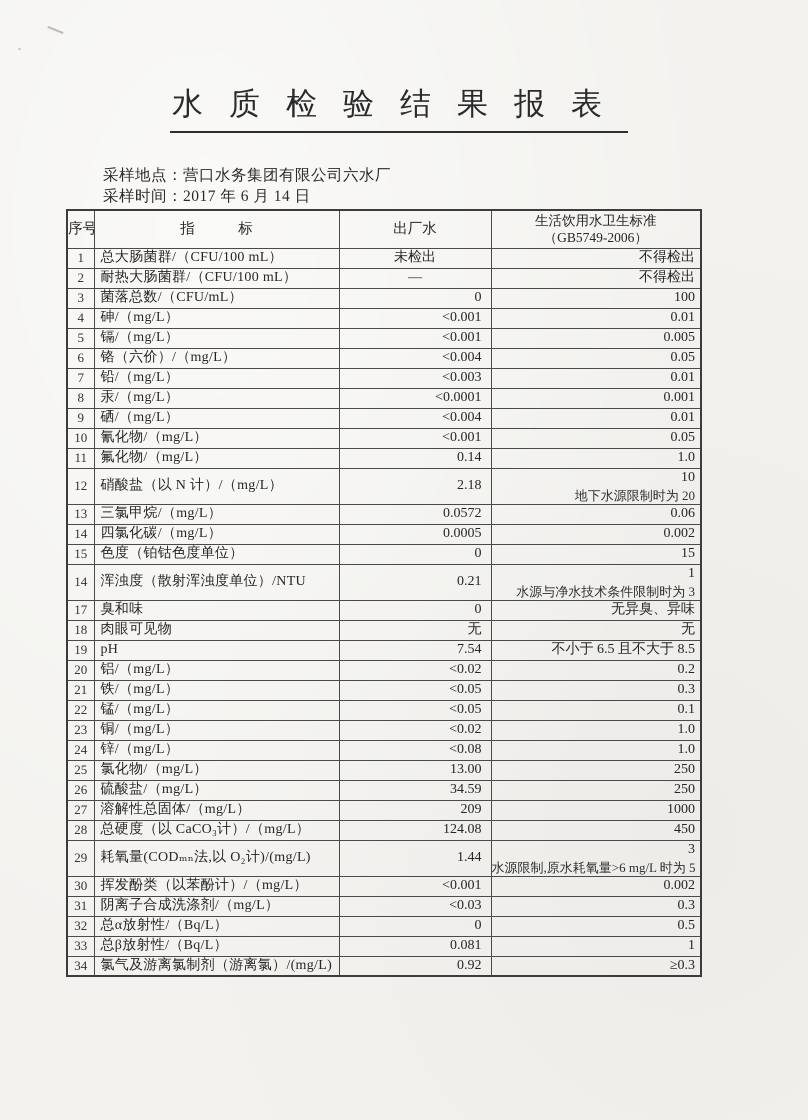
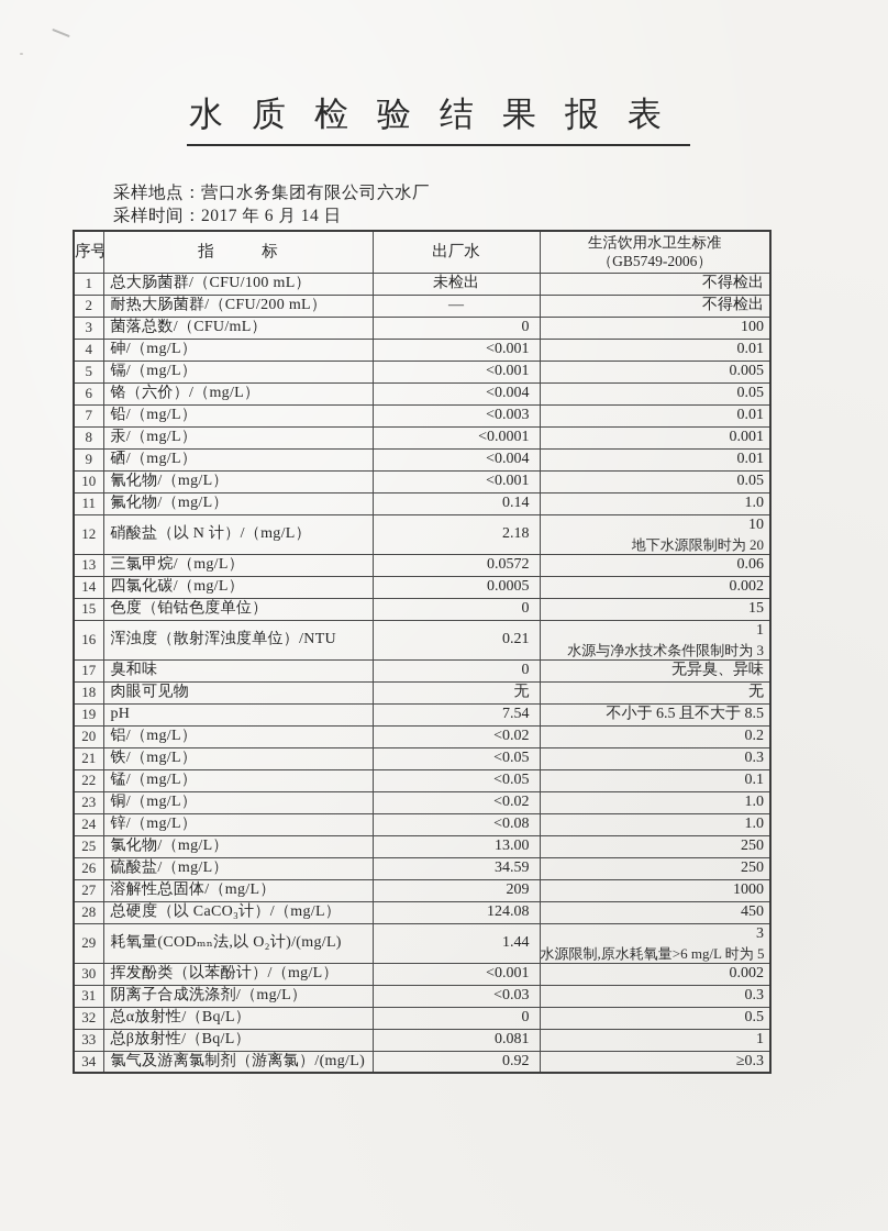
  水质检验结果报表
  采样地点：营口水务集团有限公司六水厂
  采样时间：2017 年 6 月 14 日
  序号	指 标	出厂水	生活饮用水卫生标准 （GB5749-2006）
  1	总大肠菌群/（CFU/100 mL）	未检出	不得检出
- 2	耐热大肠菌群/（CFU/100 mL）	—	不得检出
+ 2	耐热大肠菌群/（CFU/200 mL）	—	不得检出
  3	菌落总数/（CFU/mL）	0	100
  4	砷/（mg/L）	<0.001	0.01
  5	镉/（mg/L）	<0.001	0.005
  6	铬（六价）/（mg/L）	<0.004	0.05
  7	铅/（mg/L）	<0.003	0.01
  8	汞/（mg/L）	<0.0001	0.001
  9	硒/（mg/L）	<0.004	0.01
  10	氰化物/（mg/L）	<0.001	0.05
  11	氟化物/（mg/L）	0.14	1.0
  12	硝酸盐（以 N 计）/（mg/L）	2.18	10 地下水源限制时为 20
  13	三氯甲烷/（mg/L）	0.0572	0.06
  14	四氯化碳/（mg/L）	0.0005	0.002
  15	色度（铂钴色度单位）	0	15
- 14	浑浊度（散射浑浊度单位）/NTU	0.21	1 水源与净水技术条件限制时为 3
+ 16	浑浊度（散射浑浊度单位）/NTU	0.21	1 水源与净水技术条件限制时为 3
  17	臭和味	0	无异臭、异味
  18	肉眼可见物	无	无
  19	pH	7.54	不小于 6.5 且不大于 8.5
  20	铝/（mg/L）	<0.02	0.2
  21	铁/（mg/L）	<0.05	0.3
  22	锰/（mg/L）	<0.05	0.1
  23	铜/（mg/L）	<0.02	1.0
  24	锌/（mg/L）	<0.08	1.0
  25	氯化物/（mg/L）	13.00	250
  26	硫酸盐/（mg/L）	34.59	250
  27	溶解性总固体/（mg/L）	209	1000
  28	总硬度（以 CaCO₃计）/（mg/L）	124.08	450
  29	耗氧量(CODₘₙ法,以 O₂计)/(mg/L)	1.44	3 水源限制,原水耗氧量>6 mg/L 时为 5
  30	挥发酚类（以苯酚计）/（mg/L）	<0.001	0.002
  31	阴离子合成洗涤剂/（mg/L）	<0.03	0.3
  32	总α放射性/（Bq/L）	0	0.5
  33	总β放射性/（Bq/L）	0.081	1
  34	氯气及游离氯制剂（游离氯）/(mg/L)	0.92	≥0.3
